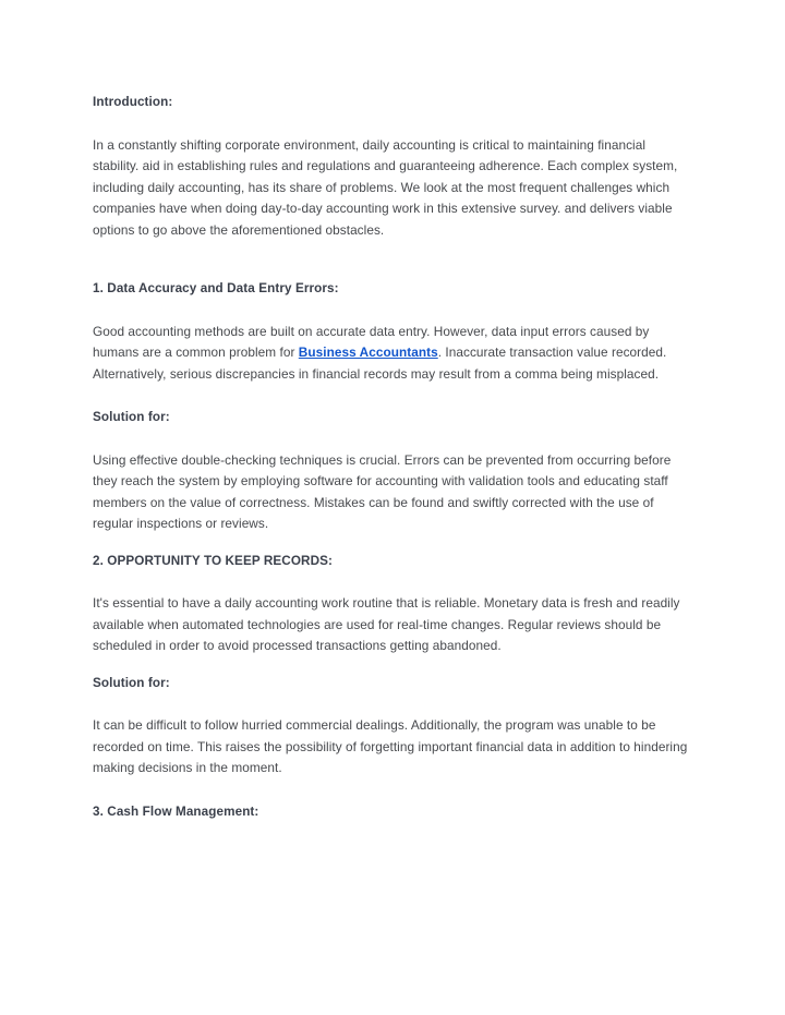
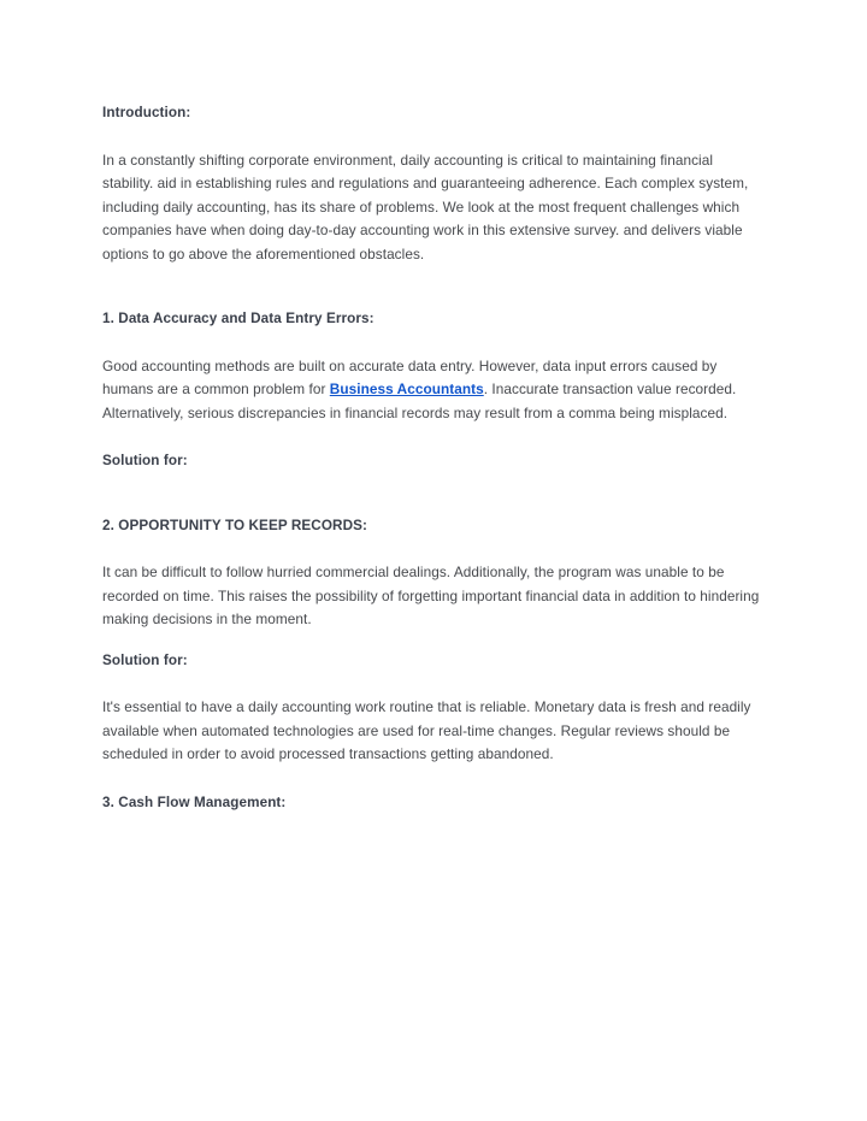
  Introduction:
  In a constantly shifting corporate environment, daily accounting is critical to maintaining financial stability. aid in establishing rules and regulations and guaranteeing adherence. Each complex system, including daily accounting, has its share of problems. We look at the most frequent challenges which companies have when doing day-to-day accounting work in this extensive survey. and delivers viable options to go above the aforementioned obstacles.
  1. Data Accuracy and Data Entry Errors:
  Good accounting methods are built on accurate data entry. However, data input errors caused by humans are a common problem for Business Accountants. Inaccurate transaction value recorded. Alternatively, serious discrepancies in financial records may result from a comma being misplaced.
  Solution for:
- Using effective double-checking techniques is crucial. Errors can be prevented from occurring before they reach the system by employing software for accounting with validation tools and educating staff members on the value of correctness. Mistakes can be found and swiftly corrected with the use of regular inspections or reviews.
  2. OPPORTUNITY TO KEEP RECORDS:
- It's essential to have a daily accounting work routine that is reliable. Monetary data is fresh and readily available when automated technologies are used for real-time changes. Regular reviews should be scheduled in order to avoid processed transactions getting abandoned.
+ It can be difficult to follow hurried commercial dealings. Additionally, the program was unable to be recorded on time. This raises the possibility of forgetting important financial data in addition to hindering making decisions in the moment.
  Solution for:
- It can be difficult to follow hurried commercial dealings. Additionally, the program was unable to be recorded on time. This raises the possibility of forgetting important financial data in addition to hindering making decisions in the moment.
+ It's essential to have a daily accounting work routine that is reliable. Monetary data is fresh and readily available when automated technologies are used for real-time changes. Regular reviews should be scheduled in order to avoid processed transactions getting abandoned.
  3. Cash Flow Management:
